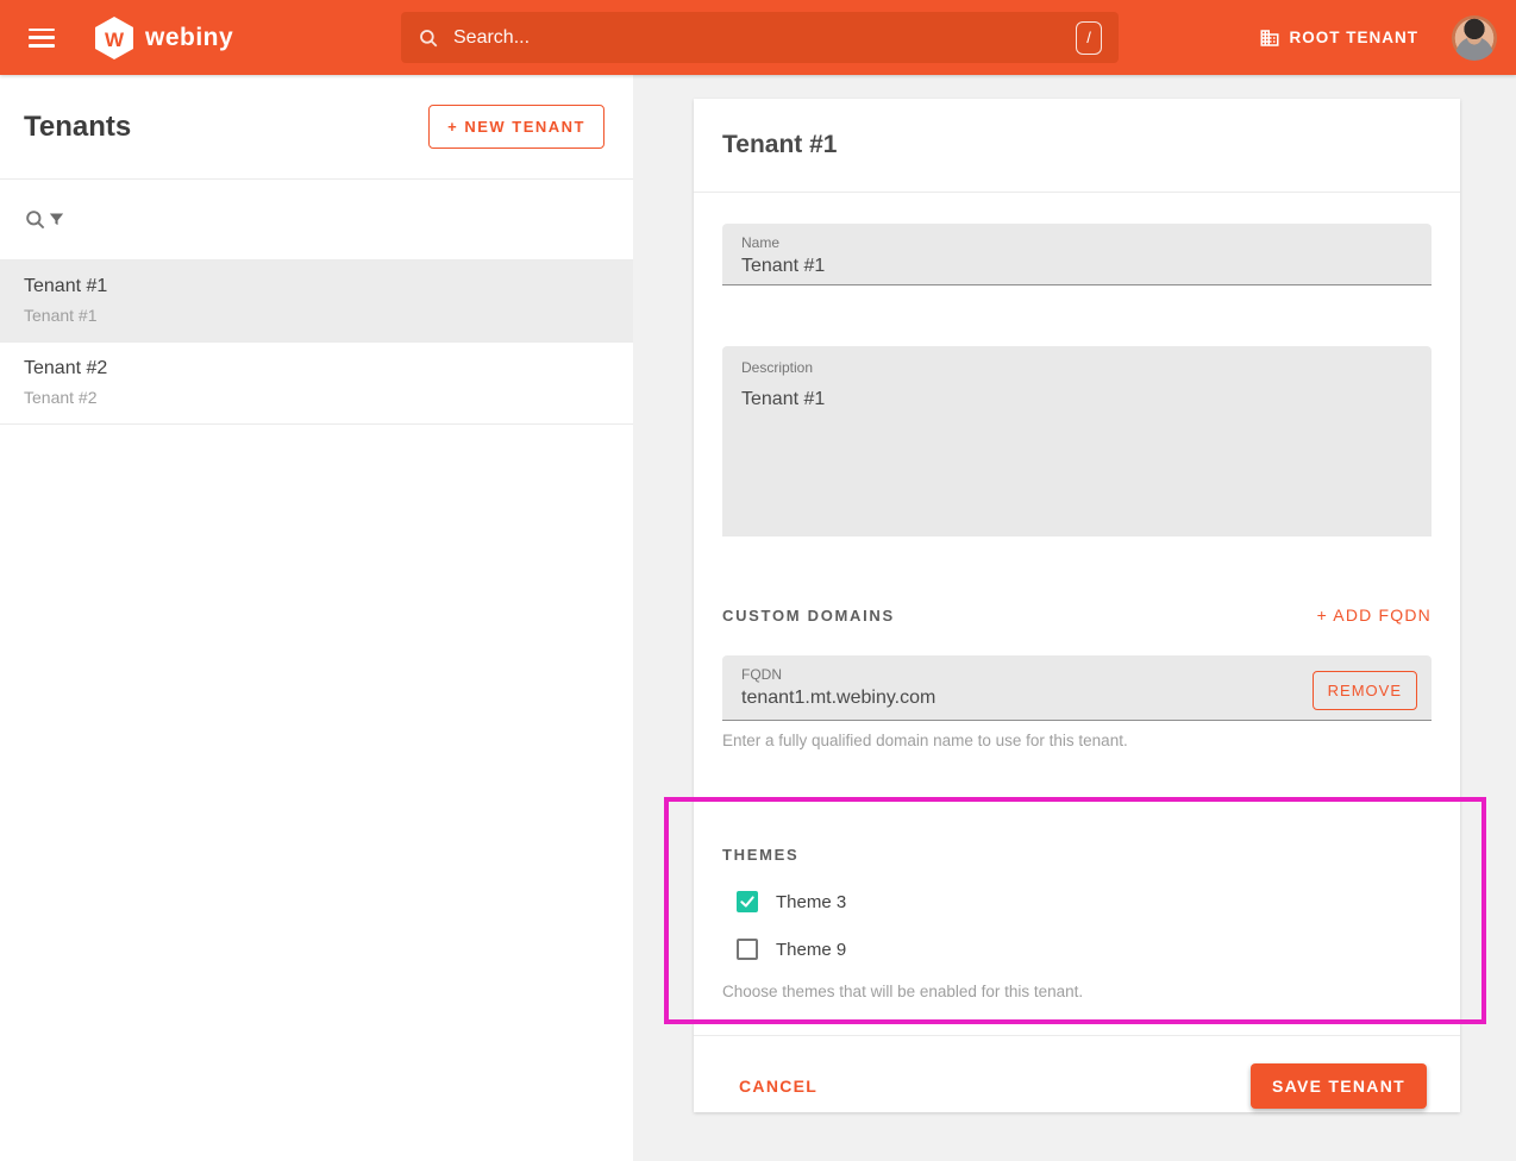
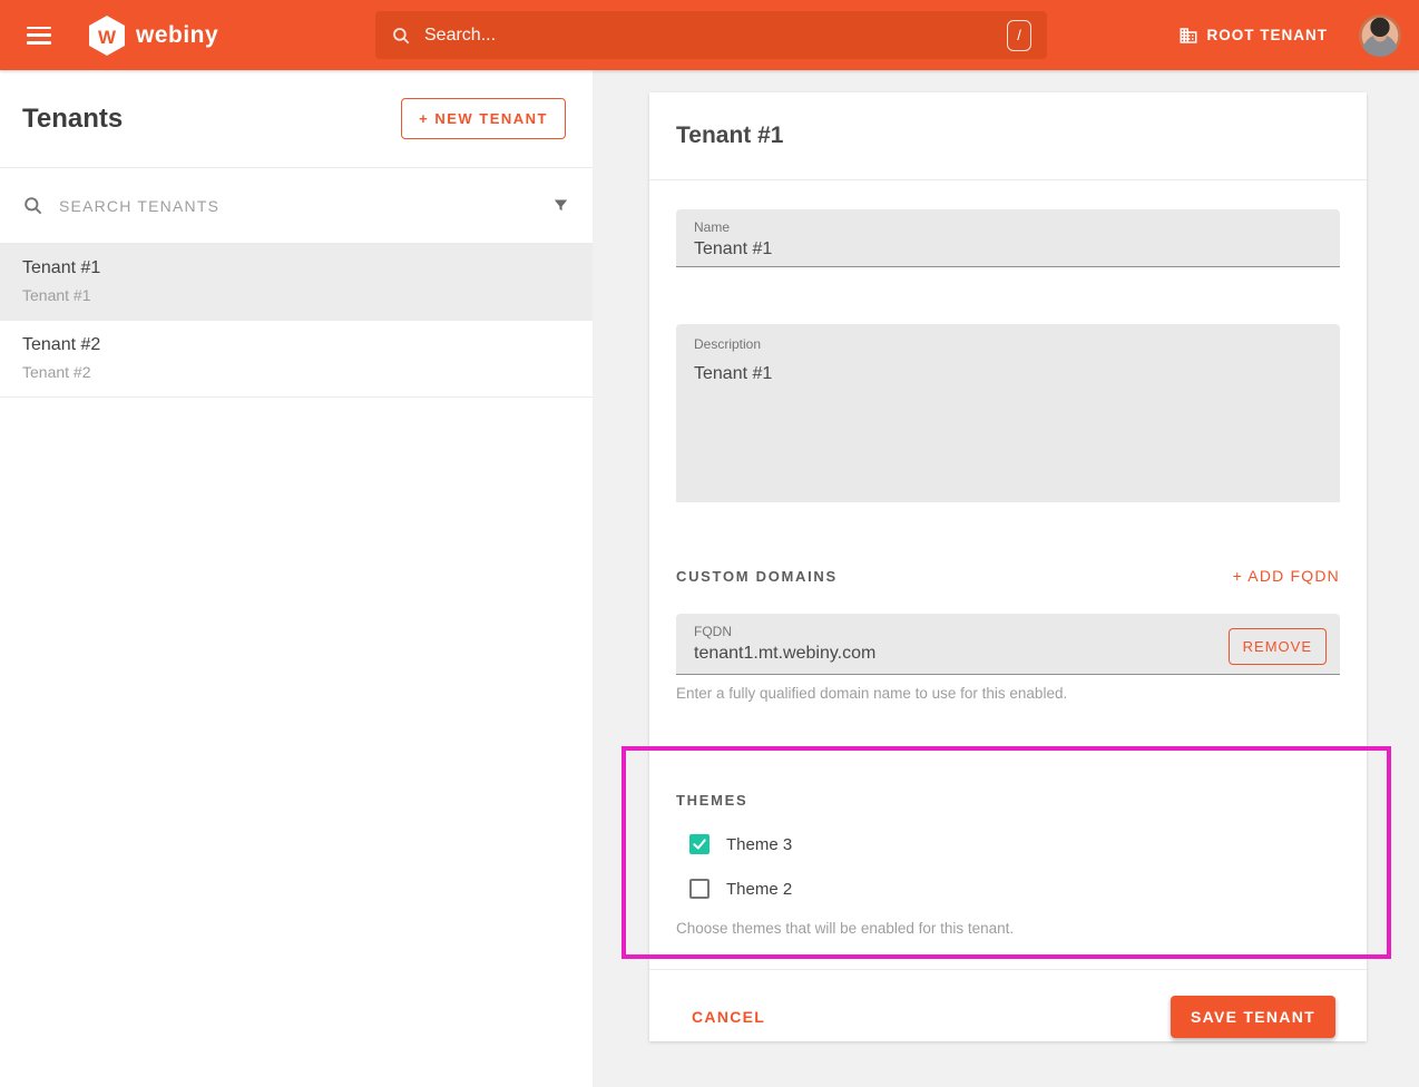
  W
  webiny
  Search...
  /
  ROOT TENANT
  Tenants
  + NEW TENANT
+ SEARCH TENANTS
  Tenant #1
  Tenant #1
  Tenant #2
  Tenant #2
  Tenant #1
  Name
  Tenant #1
  Description
  Tenant #1
  CUSTOM DOMAINS
  + ADD FQDN
  FQDN
  tenant1.mt.webiny.com
  REMOVE
- Enter a fully qualified domain name to use for this tenant.
+ Enter a fully qualified domain name to use for this enabled.
  THEMES
  Theme 3
- Theme 9
+ Theme 2
  Choose themes that will be enabled for this tenant.
  CANCEL
  SAVE TENANT
